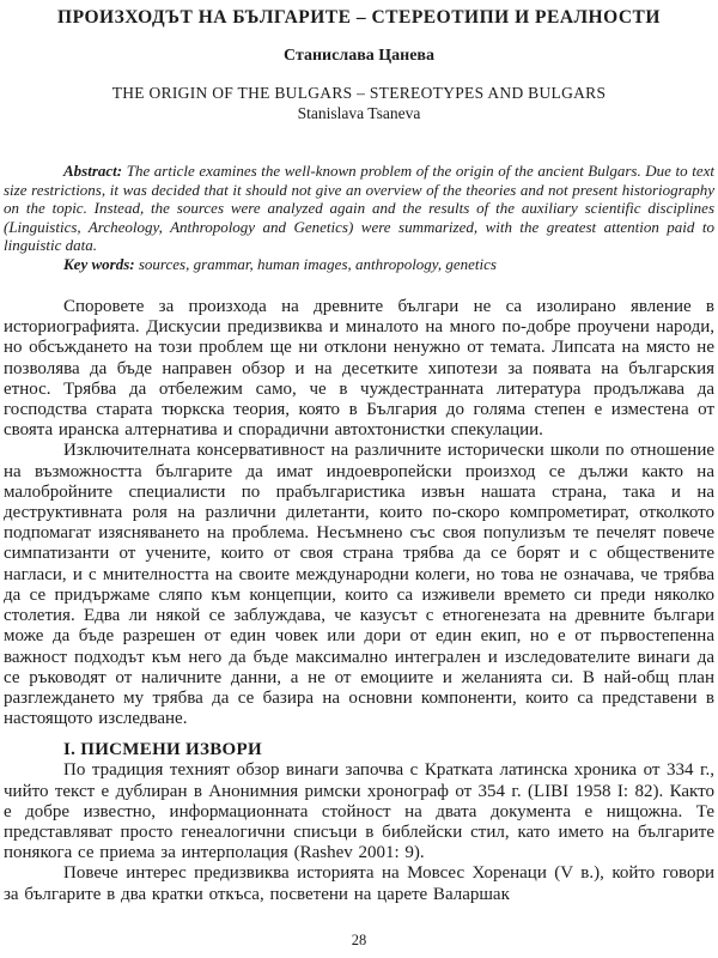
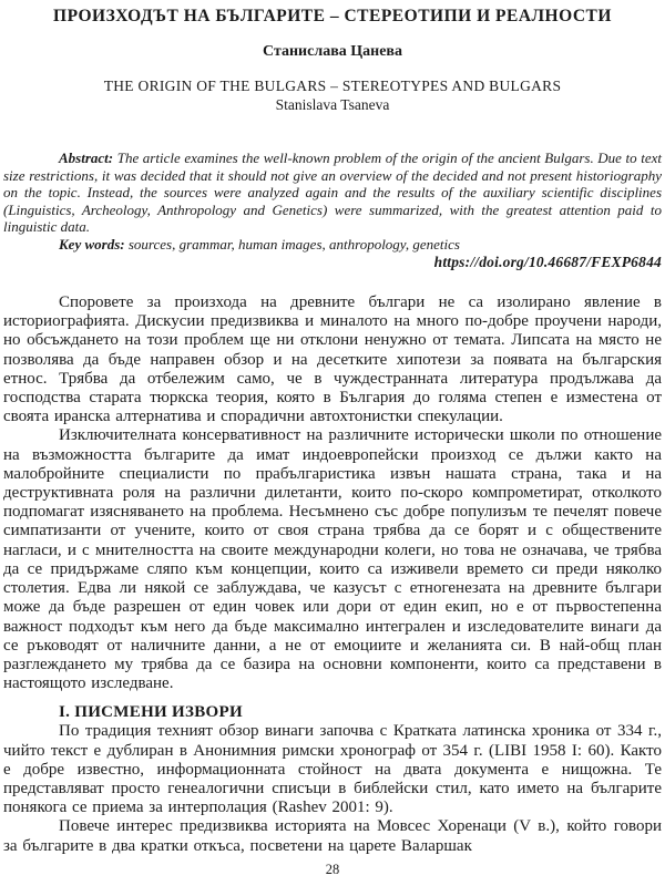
  ПРОИЗХОДЪТ НА БЪЛГАРИТЕ – СТЕРЕОТИПИ И РЕАЛНОСТИ
  Станислава Цанева
  THE ORIGIN OF THE BULGARS – STEREOTYPES AND BULGARS
  Stanislava Tsaneva
- Abstract: The article examines the well-known problem of the origin of the ancient Bulgars. Due to text size restrictions, it was decided that it should not give an overview of the theories and not present historiography on the topic. Instead, the sources were analyzed again and the results of the auxiliary scientific disciplines (Linguistics, Archeology, Anthropology and Genetics) were summarized, with the greatest attention paid to linguistic data.
+ Abstract: The article examines the well-known problem of the origin of the ancient Bulgars. Due to text size restrictions, it was decided that it should not give an overview of the decided and not present historiography on the topic. Instead, the sources were analyzed again and the results of the auxiliary scientific disciplines (Linguistics, Archeology, Anthropology and Genetics) were summarized, with the greatest attention paid to linguistic data.
  Key words: sources, grammar, human images, anthropology, genetics
+ https://doi.org/10.46687/FEXP6844
  Споровете за произхода на древните българи не са изолирано явление в историографията. Дискусии предизвиква и миналото на много по-добре проучени народи, но обсъждането на този проблем ще ни отклони ненужно от темата. Липсата на място не позволява да бъде направен обзор и на десетките хипотези за появата на българския етнос. Трябва да отбележим само, че в чуждестранната литература продължава да господства старата тюркска теория, която в България до голяма степен е изместена от своята иранска алтернатива и спорадични автохтонистки спекулации.
- Изключителната консервативност на различните исторически школи по отношение на възможността българите да имат индоевропейски произход се дължи както на малобройните специалисти по прабългаристика извън нашата страна, така и на деструктивната роля на различни дилетанти, които по-скоро компрометират, отколкото подпомагат изясняването на проблема. Несъмнено със своя популизъм те печелят повече симпатизанти от учените, които от своя страна трябва да се борят и с обществените нагласи, и с мнителността на своите международни колеги, но това не означава, че трябва да се придържаме сляпо към концепции, които са изживели времето си преди няколко столетия. Едва ли някой се заблуждава, че казусът с етногенезата на древните българи може да бъде разрешен от един човек или дори от един екип, но е от първостепенна важност подходът към него да бъде максимално интегрален и изследователите винаги да се ръководят от наличните данни, а не от емоциите и желанията си. В най-общ план разглеждането му трябва да се базира на основни компоненти, които са представени в настоящото изследване.
+ Изключителната консервативност на различните исторически школи по отношение на възможността българите да имат индоевропейски произход се дължи както на малобройните специалисти по прабългаристика извън нашата страна, така и на деструктивната роля на различни дилетанти, които по-скоро компрометират, отколкото подпомагат изясняването на проблема. Несъмнено със добре популизъм те печелят повече симпатизанти от учените, които от своя страна трябва да се борят и с обществените нагласи, и с мнителността на своите международни колеги, но това не означава, че трябва да се придържаме сляпо към концепции, които са изживели времето си преди няколко столетия. Едва ли някой се заблуждава, че казусът с етногенезата на древните българи може да бъде разрешен от един човек или дори от един екип, но е от първостепенна важност подходът към него да бъде максимално интегрален и изследователите винаги да се ръководят от наличните данни, а не от емоциите и желанията си. В най-общ план разглеждането му трябва да се базира на основни компоненти, които са представени в настоящото изследване.
  I. ПИСМЕНИ ИЗВОРИ
- По традиция техният обзор винаги започва с Кратката латинска хроника от 334 г., чийто текст е дублиран в Анонимния римски хронограф от 354 г. (LIBI 1958 I: 82). Както е добре известно, информационната стойност на двата документа е нищожна. Те представляват просто генеалогични списъци в библейски стил, като името на българите понякога се приема за интерполация (Rashev 2001: 9).
+ По традиция техният обзор винаги започва с Кратката латинска хроника от 334 г., чийто текст е дублиран в Анонимния римски хронограф от 354 г. (LIBI 1958 I: 60). Както е добре известно, информационната стойност на двата документа е нищожна. Те представляват просто генеалогични списъци в библейски стил, като името на българите понякога се приема за интерполация (Rashev 2001: 9).
  Повече интерес предизвиква историята на Мовсес Хоренаци (V в.), който говори за българите в два кратки откъса, посветени на царете Валаршак
  28
